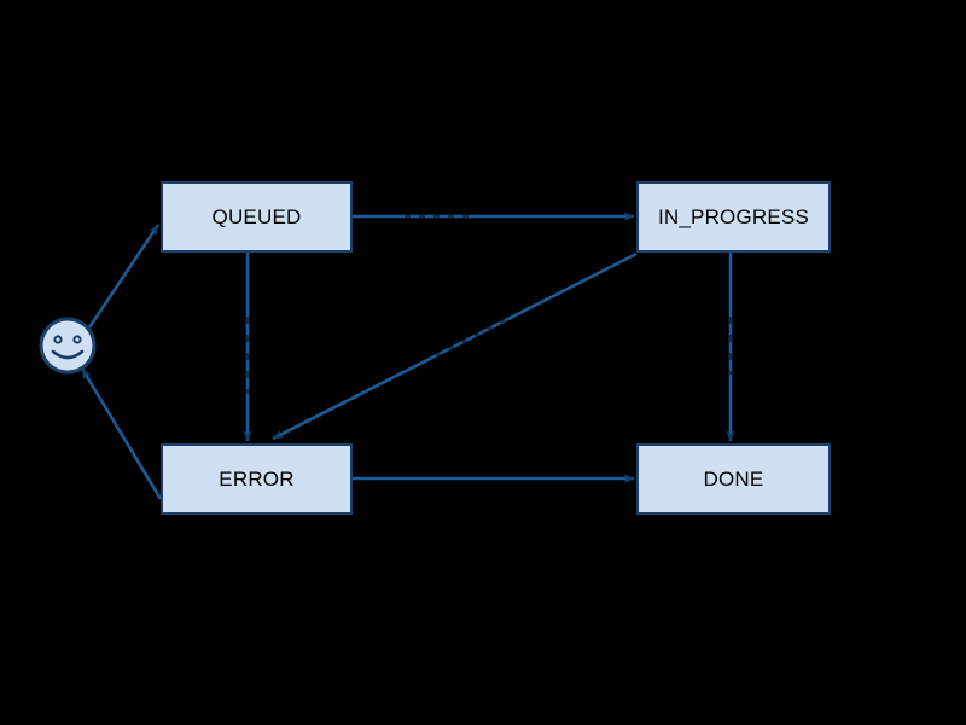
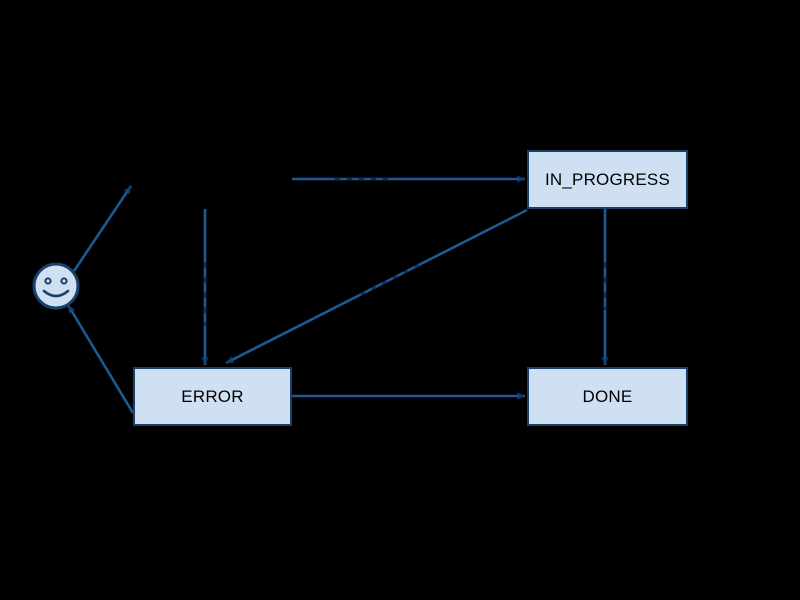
- QUEUED
  IN_PROGRESS
  ERROR
  DONE
